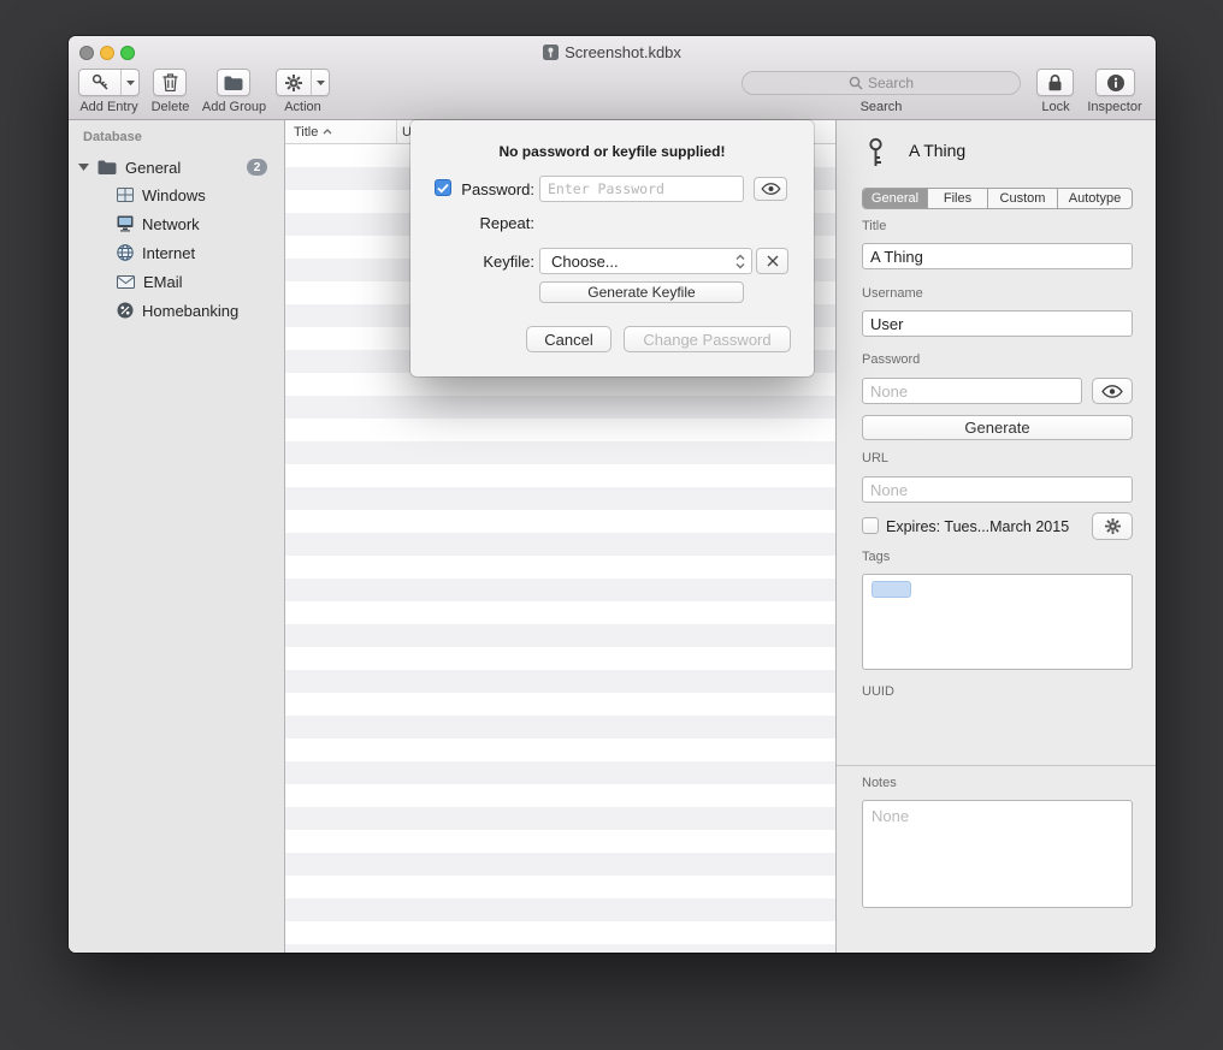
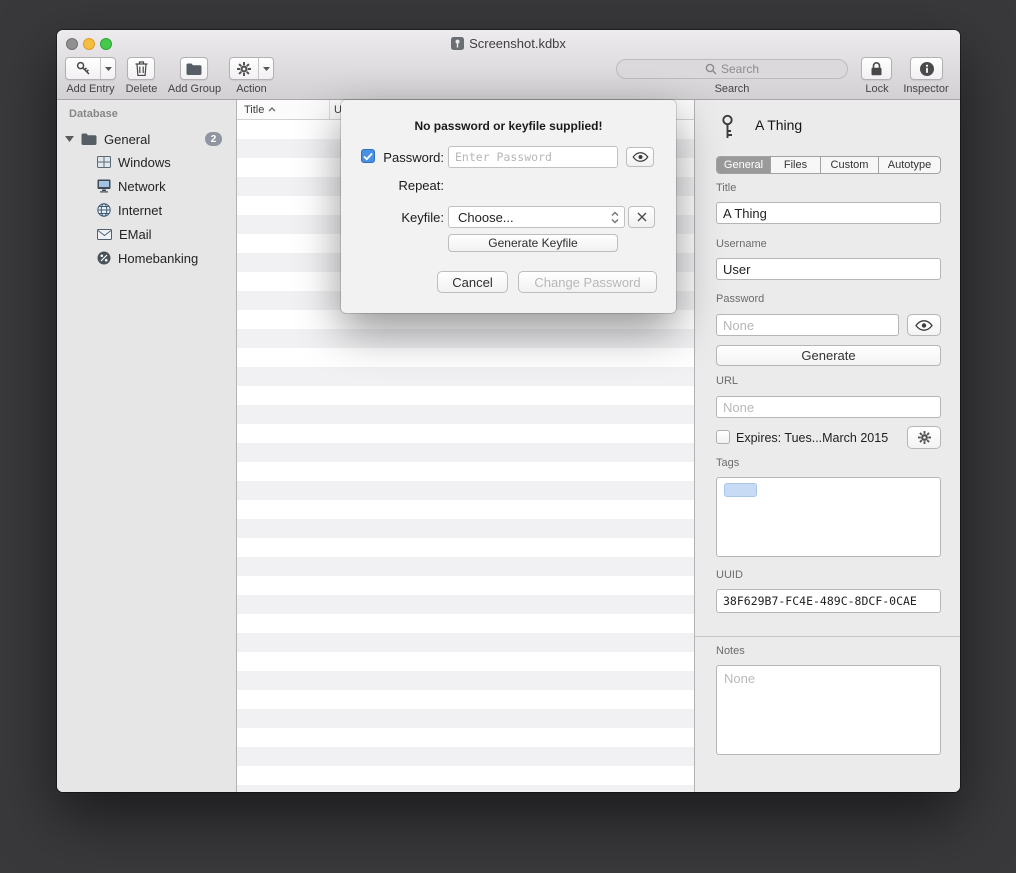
  Screenshot.kdbx
  Add Entry
  Delete
  Add Group
  Action
  Search
  Search
  Lock
  Inspector
  Database
  General
  2
  Windows
  Network
  Internet
  EMail
  Homebanking
  Title
  U
  A Thing
  General
  Files
  Custom
  Autotype
  Title
  A Thing
  Username
  User
  Password
  None
  Generate
  URL
  None
  Expires: Tues...March 2015
  Tags
  UUID
+ 38F629B7-FC4E-489C-8DCF-0CAE
  Notes
  None
  No password or keyfile supplied!
  Password:
  Enter Password
  Repeat:
  Keyfile:
  Choose...
  Generate Keyfile
  Cancel
  Change Password
